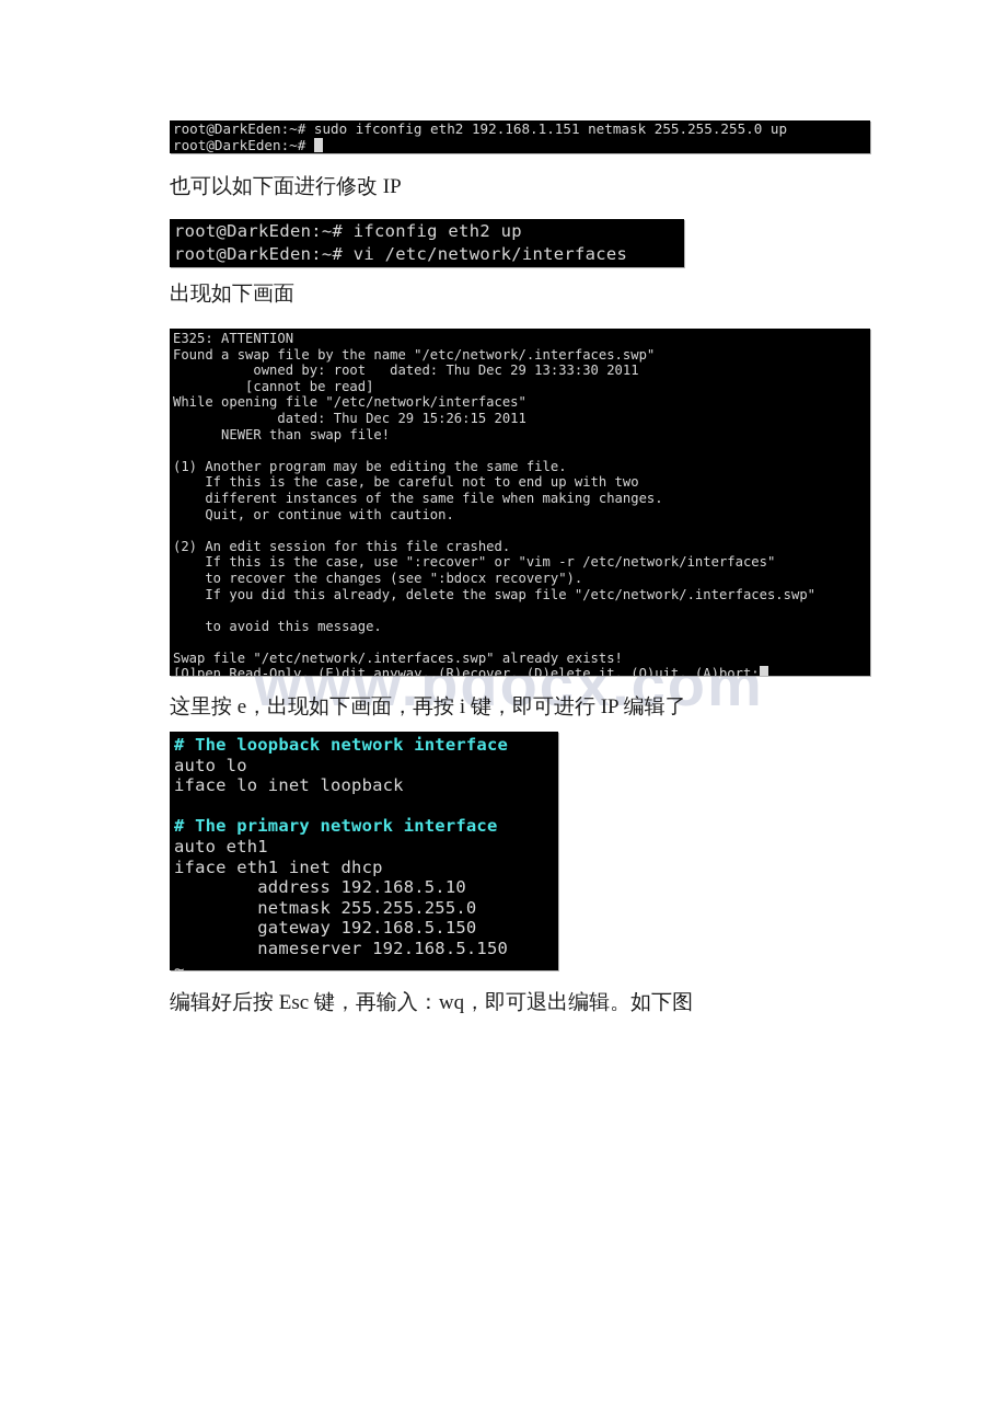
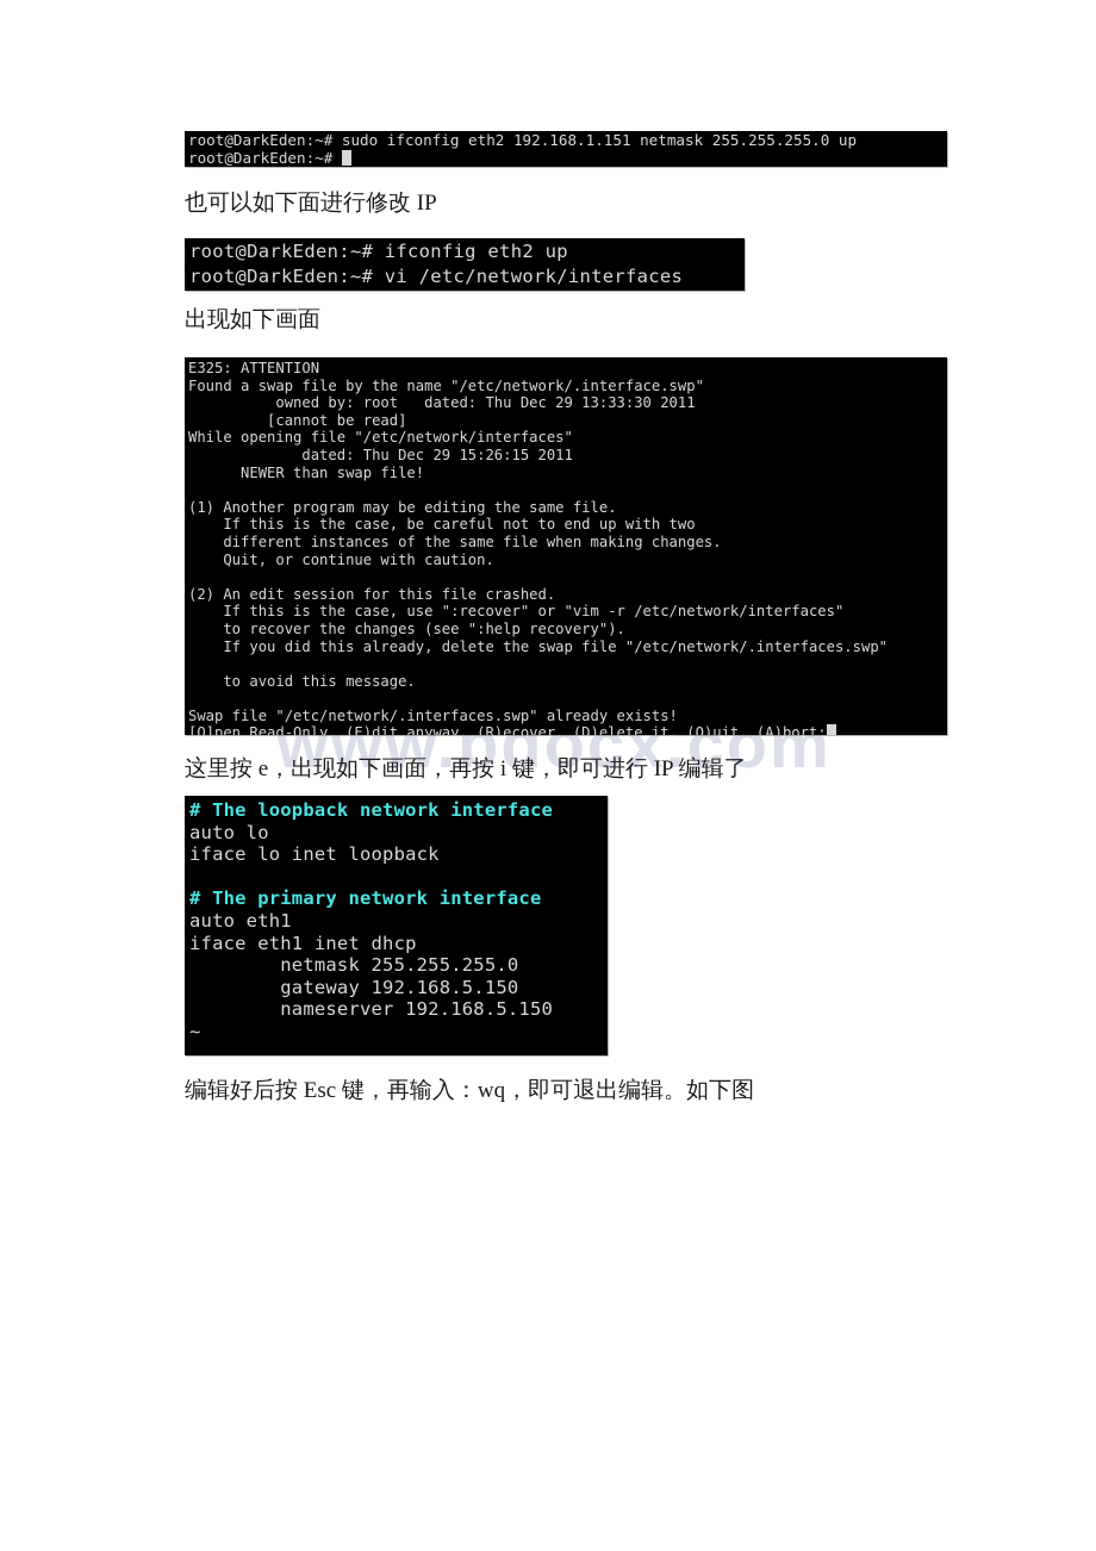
  www.bdocx.com
  root@DarkEden:~# sudo ifconfig eth2 192.168.1.151 netmask 255.255.255.0 up
  root@DarkEden:~#
  也可以如下面进行修改 IP
  root@DarkEden:~# ifconfig eth2 up
  root@DarkEden:~# vi /etc/network/interfaces
  出现如下画面
  E325: ATTENTION
- Found a swap file by the name "/etc/network/.interfaces.swp"
+ Found a swap file by the name "/etc/network/.interface.swp"
  owned by: root dated: Thu Dec 29 13:33:30 2011
  [cannot be read]
  While opening file "/etc/network/interfaces"
  dated: Thu Dec 29 15:26:15 2011
  NEWER than swap file!
  (1) Another program may be editing the same file.
  If this is the case, be careful not to end up with two
  different instances of the same file when making changes.
  Quit, or continue with caution.
  (2) An edit session for this file crashed.
  If this is the case, use ":recover" or "vim -r /etc/network/interfaces"
- to recover the changes (see ":bdocx recovery").
+ to recover the changes (see ":help recovery").
  If you did this already, delete the swap file "/etc/network/.interfaces.swp"
  to avoid this message.
  Swap file "/etc/network/.interfaces.swp" already exists!
  [O]pen Read-Only, (E)dit anyway, (R)ecover, (D)elete it, (Q)uit, (A)bort:
  这里按 e，出现如下画面，再按 i 键，即可进行 IP 编辑了
  # The loopback network interface
  auto lo
  iface lo inet loopback
  # The primary network interface
  auto eth1
  iface eth1 inet dhcp
- address 192.168.5.10
  netmask 255.255.255.0
  gateway 192.168.5.150
  nameserver 192.168.5.150
  ~
  编辑好后按 Esc 键，再输入：wq，即可退出编辑。如下图
